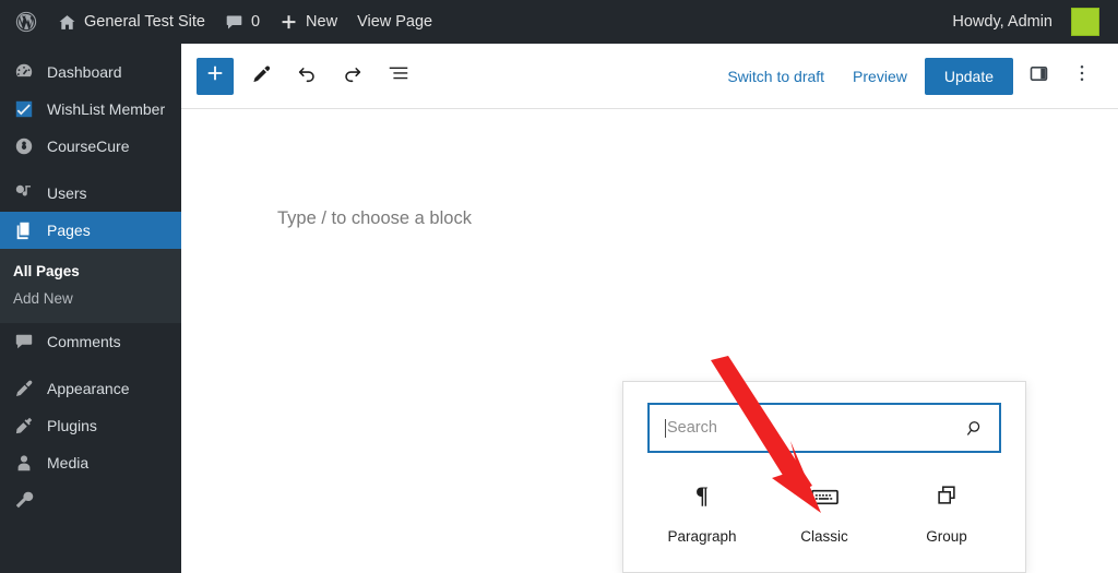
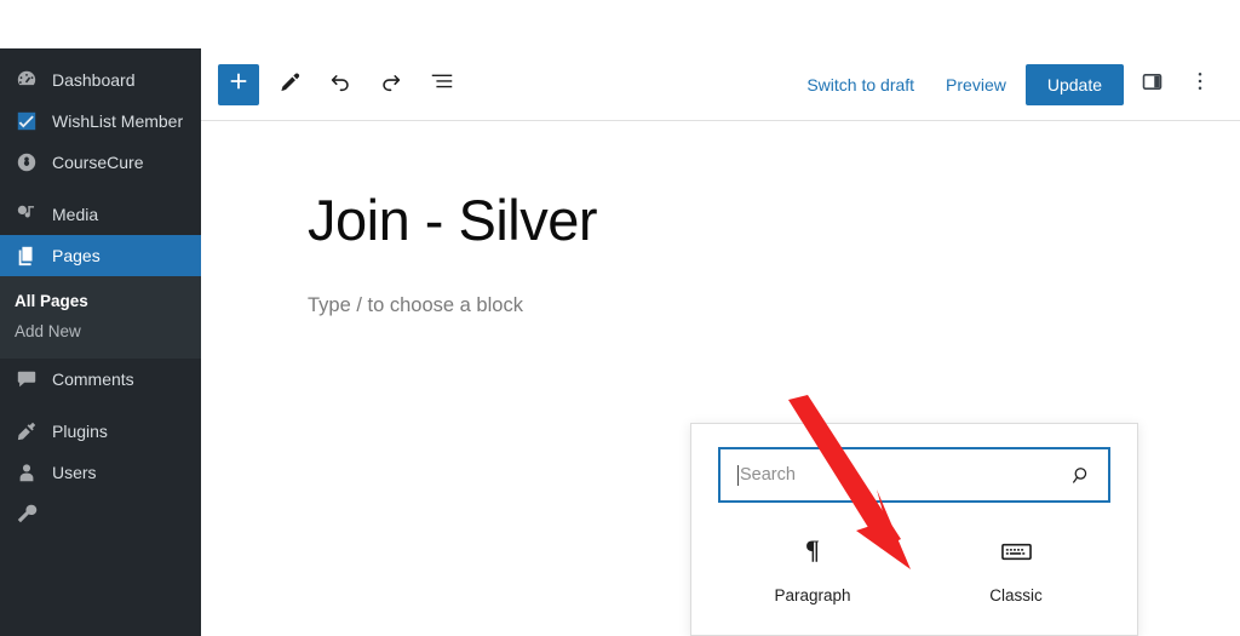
- General Test Site
- 0
- New
- View Page
- Howdy, Admin
  Dashboard
  WishList Member
  CourseCure
- Users
+ Media
  Pages
  All Pages
  Add New
  Comments
- Appearance
  Plugins
- Media
+ Users
  Switch to draft
  Preview
  Update
+ Join - Silver
  Type / to choose a block
  Search
  ¶
  Paragraph
  Classic
- Group
